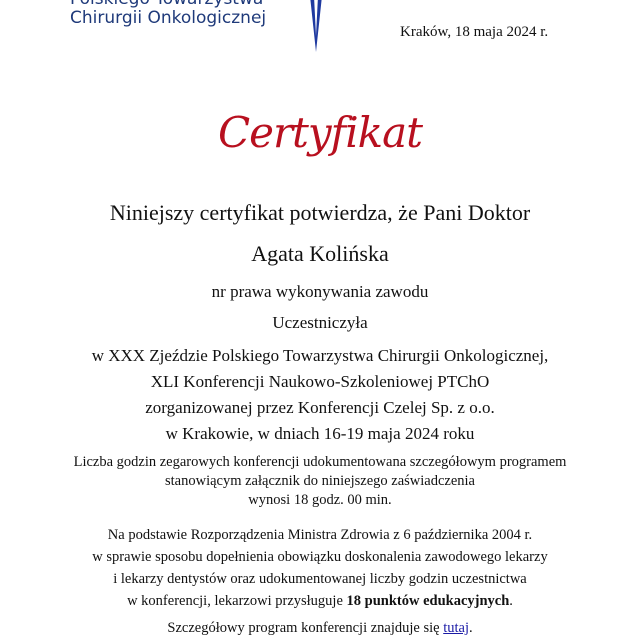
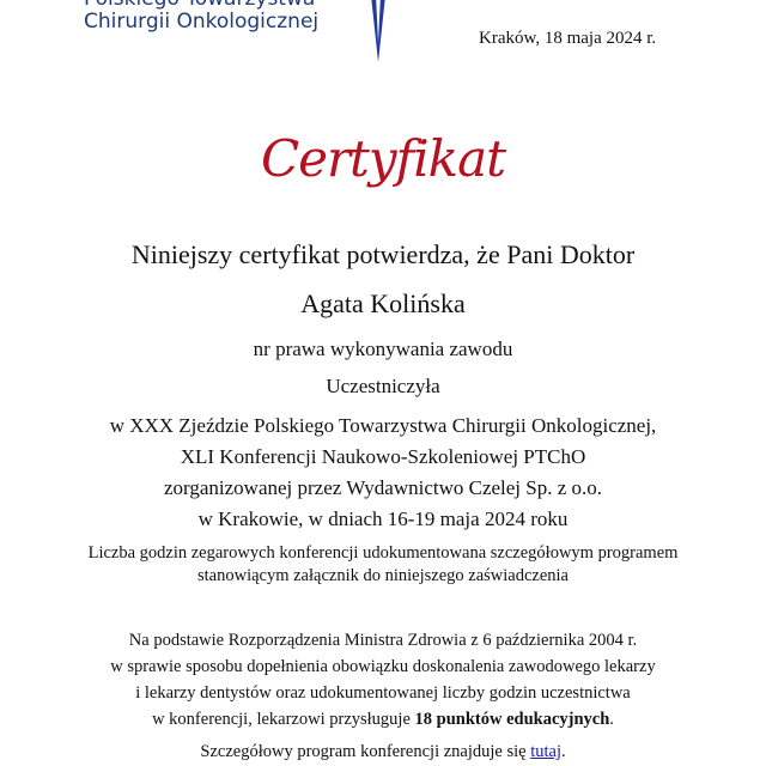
  Chirurgii Onkologicznej
  Kraków, 18 maja 2024 r.
  Certyfikat
  Niniejszy certyfikat potwierdza, że Pani Doktor
  Agata Kolińska
  nr prawa wykonywania zawodu
  Uczestniczyła
  w XXX Zjeździe Polskiego Towarzystwa Chirurgii Onkologicznej,
  XLI Konferencji Naukowo-Szkoleniowej PTChO
- zorganizowanej przez Konferencji Czelej Sp. z o.o.
+ zorganizowanej przez Wydawnictwo Czelej Sp. z o.o.
  w Krakowie, w dniach 16-19 maja 2024 roku
  Liczba godzin zegarowych konferencji udokumentowana szczegółowym programem
  stanowiącym załącznik do niniejszego zaświadczenia
- wynosi 18 godz. 00 min.
  Na podstawie Rozporządzenia Ministra Zdrowia z 6 października 2004 r.
  w sprawie sposobu dopełnienia obowiązku doskonalenia zawodowego lekarzy
  i lekarzy dentystów oraz udokumentowanej liczby godzin uczestnictwa
  w konferencji, lekarzowi przysługuje 18 punktów edukacyjnych.
  Szczegółowy program konferencji znajduje się tutaj.
